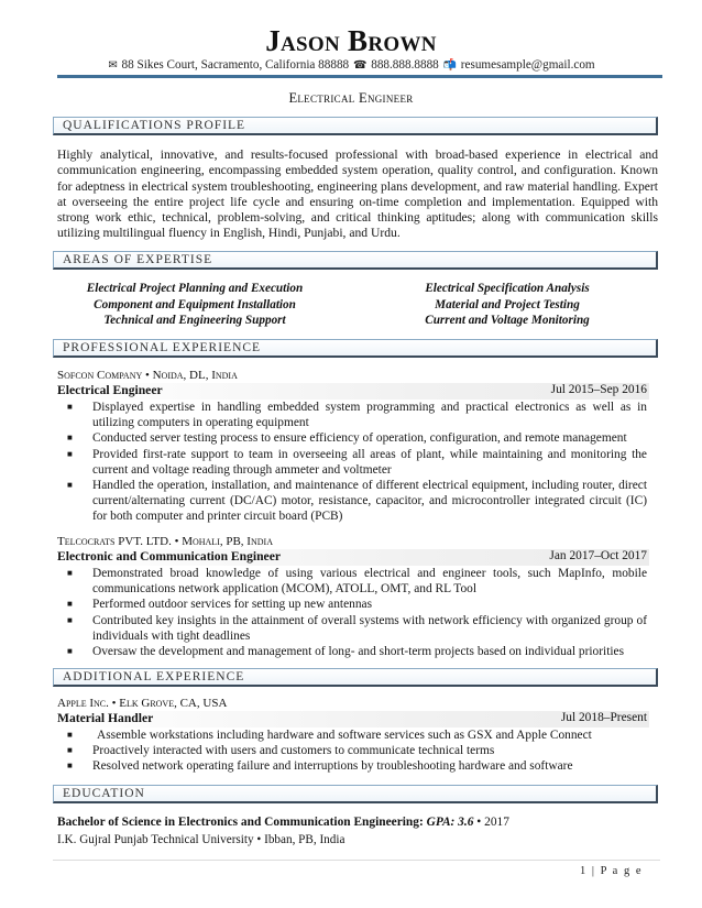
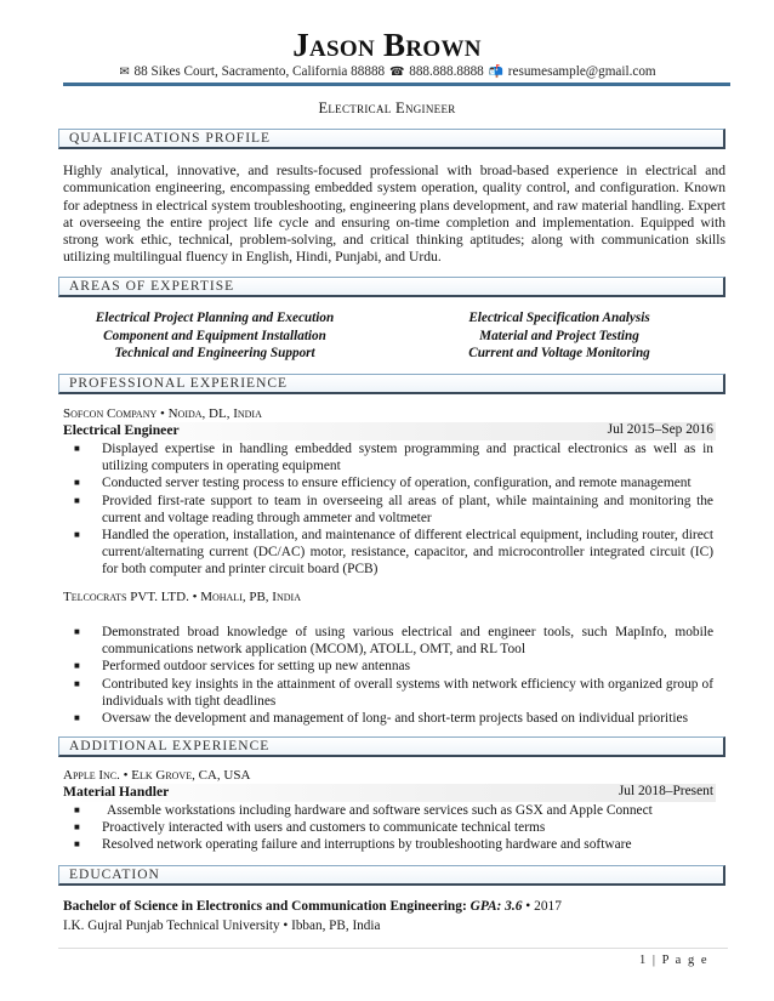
  Jason Brown
  ✉ 88 Sikes Court, Sacramento, California 88888 ☎ 888.888.8888 📬 resumesample@gmail.com
  Electrical Engineer
  QUALIFICATIONS PROFILE
  Highly analytical, innovative, and results-focused professional with broad-based experience in electrical and communication engineering, encompassing embedded system operation, quality control, and configuration. Known for adeptness in electrical system troubleshooting, engineering plans development, and raw material handling. Expert at overseeing the entire project life cycle and ensuring on-time completion and implementation. Equipped with strong work ethic, technical, problem-solving, and critical thinking aptitudes; along with communication skills utilizing multilingual fluency in English, Hindi, Punjabi, and Urdu.
  AREAS OF EXPERTISE
  Electrical Project Planning and Execution
  Component and Equipment Installation
  Technical and Engineering Support
  Electrical Specification Analysis
  Material and Project Testing
  Current and Voltage Monitoring
  PROFESSIONAL EXPERIENCE
  Sofcon Company • Noida, DL, India
  Electrical Engineer
  Jul 2015–Sep 2016
  ■
  Displayed expertise in handling embedded system programming and practical electronics as well as in utilizing computers in operating equipment
  ■
  Conducted server testing process to ensure efficiency of operation, configuration, and remote management
  ■
  Provided first-rate support to team in overseeing all areas of plant, while maintaining and monitoring the current and voltage reading through ammeter and voltmeter
  ■
  Handled the operation, installation, and maintenance of different electrical equipment, including router, direct current/alternating current (DC/AC) motor, resistance, capacitor, and microcontroller integrated circuit (IC) for both computer and printer circuit board (PCB)
  Telcocrats PVT. LTD. • Mohali, PB, India
- Electronic and Communication Engineer
- Jan 2017–Oct 2017
  ■
  Demonstrated broad knowledge of using various electrical and engineer tools, such MapInfo, mobile communications network application (MCOM), ATOLL, OMT, and RL Tool
  ■
  Performed outdoor services for setting up new antennas
  ■
  Contributed key insights in the attainment of overall systems with network efficiency with organized group of individuals with tight deadlines
  ■
  Oversaw the development and management of long- and short-term projects based on individual priorities
  ADDITIONAL EXPERIENCE
  Apple Inc. • Elk Grove, CA, USA
  Material Handler
  Jul 2018–Present
  ■
  Assemble workstations including hardware and software services such as GSX and Apple Connect
  ■
  Proactively interacted with users and customers to communicate technical terms
  ■
  Resolved network operating failure and interruptions by troubleshooting hardware and software
  EDUCATION
  Bachelor of Science in Electronics and Communication Engineering: GPA: 3.6 • 2017
  I.K. Gujral Punjab Technical University • Ibban, PB, India
  1 | P a g e
